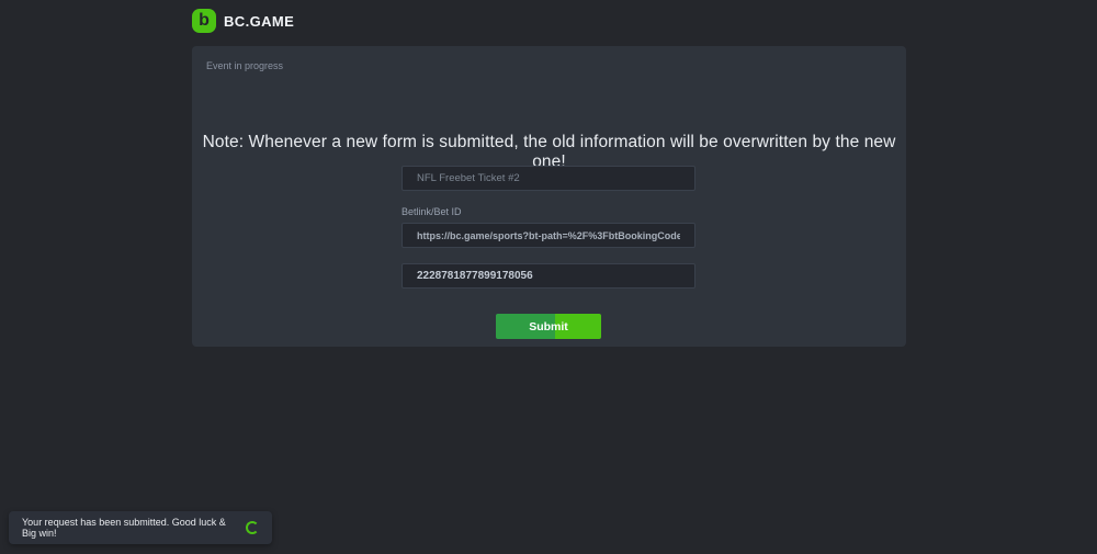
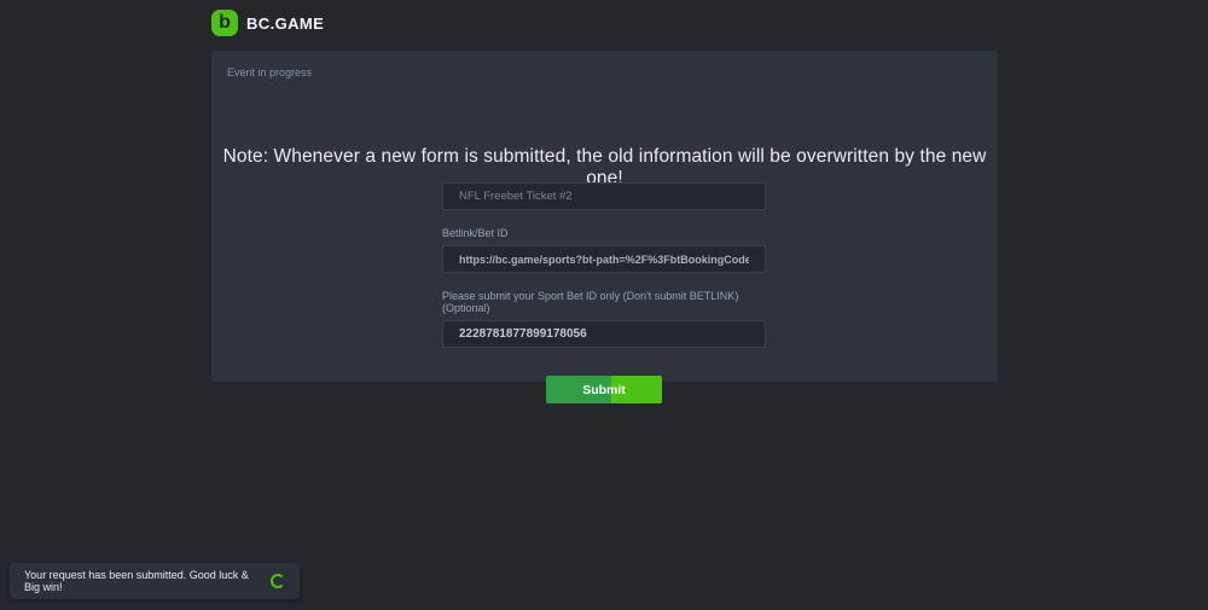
  b
  BC.GAME
  Event in progress
  Note: Whenever a new form is submitted, the old information will be overwritten by the new one!
  NFL Freebet Ticket #2
  Betlink/Bet ID
  https://bc.game/sports?bt-path=%2F%3FbtBookingCode
+ Please submit your Sport Bet ID only (Don't submit BETLINK)(Optional)
  2228781877899178056
  Submit
  Your request has been submitted. Good luck & Big win!
